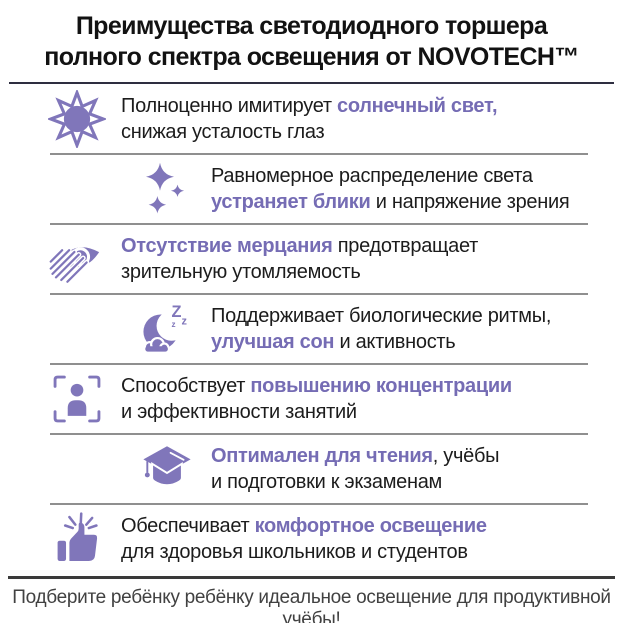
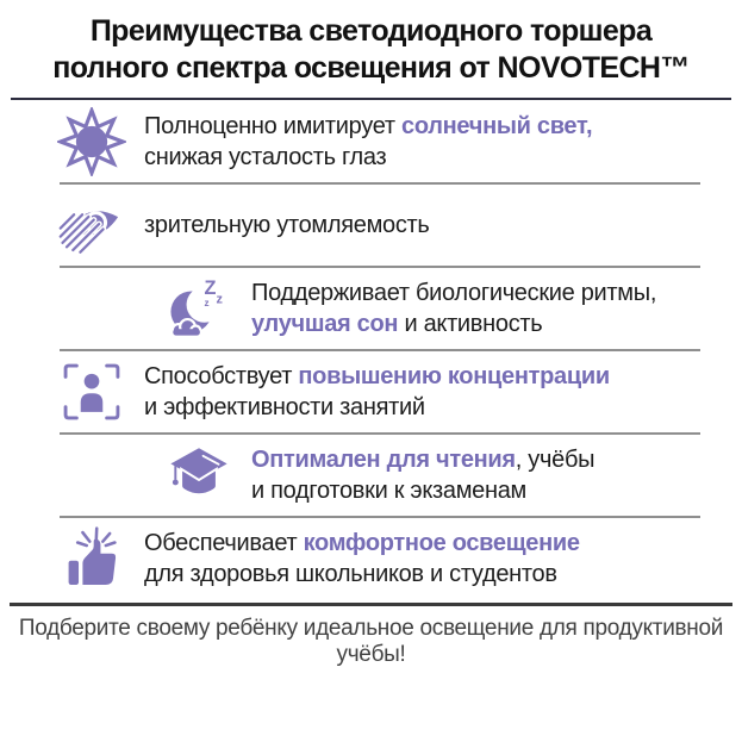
  Преимущества светодиодного торшера
  полного спектра освещения от NOVOTECH™
  Полноценно имитирует солнечный свет,
  снижая усталость глаз
- Равномерное распределение света
- устраняет блики и напряжение зрения
- Отсутствие мерцания предотвращает
  зрительную утомляемость
  Z
  z
  z
  Поддерживает биологические ритмы,
  улучшая сон и активность
  Способствует повышению концентрации
  и эффективности занятий
  Оптимален для чтения, учёбы
  и подготовки к экзаменам
  Обеспечивает комфортное освещение
  для здоровья школьников и студентов
- Подберите ребёнку ребёнку идеальное освещение для продуктивной учёбы!
+ Подберите своему ребёнку идеальное освещение для продуктивной учёбы!
